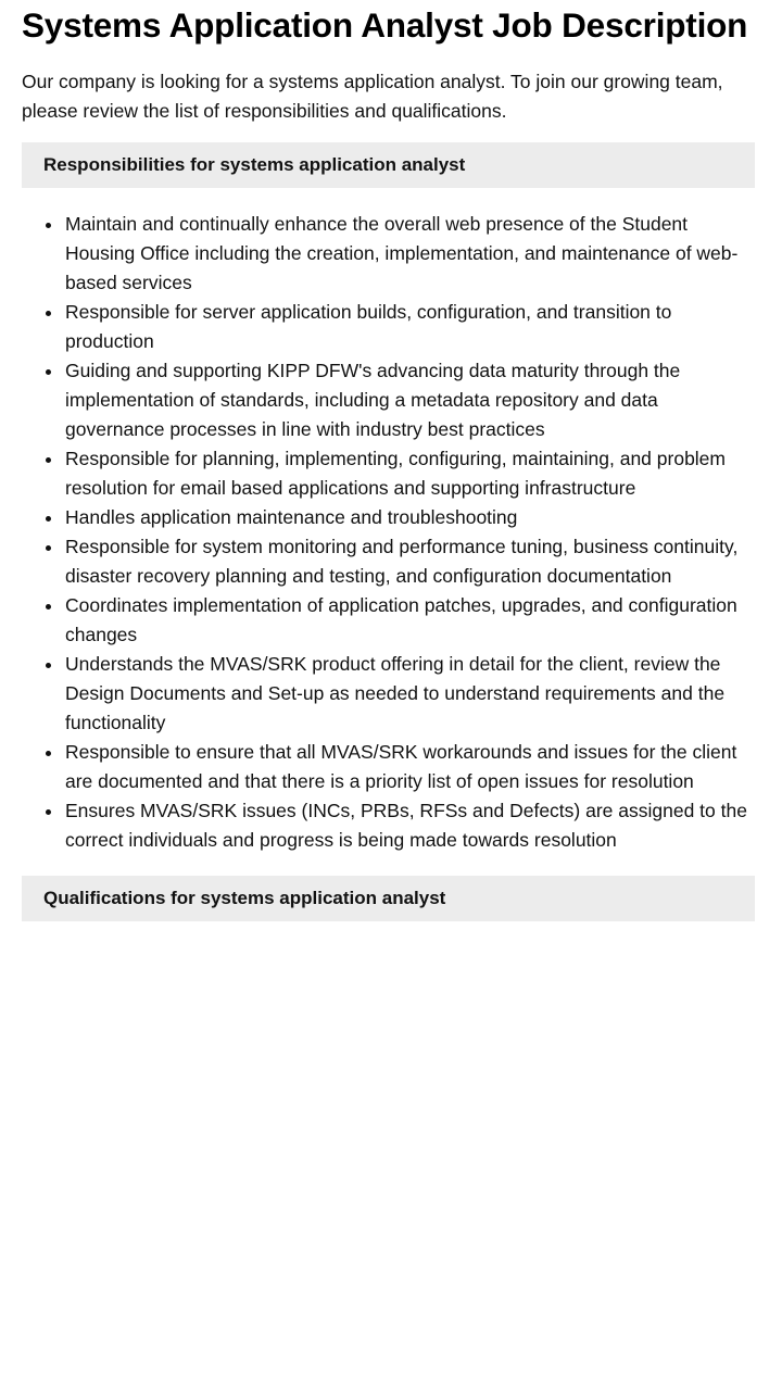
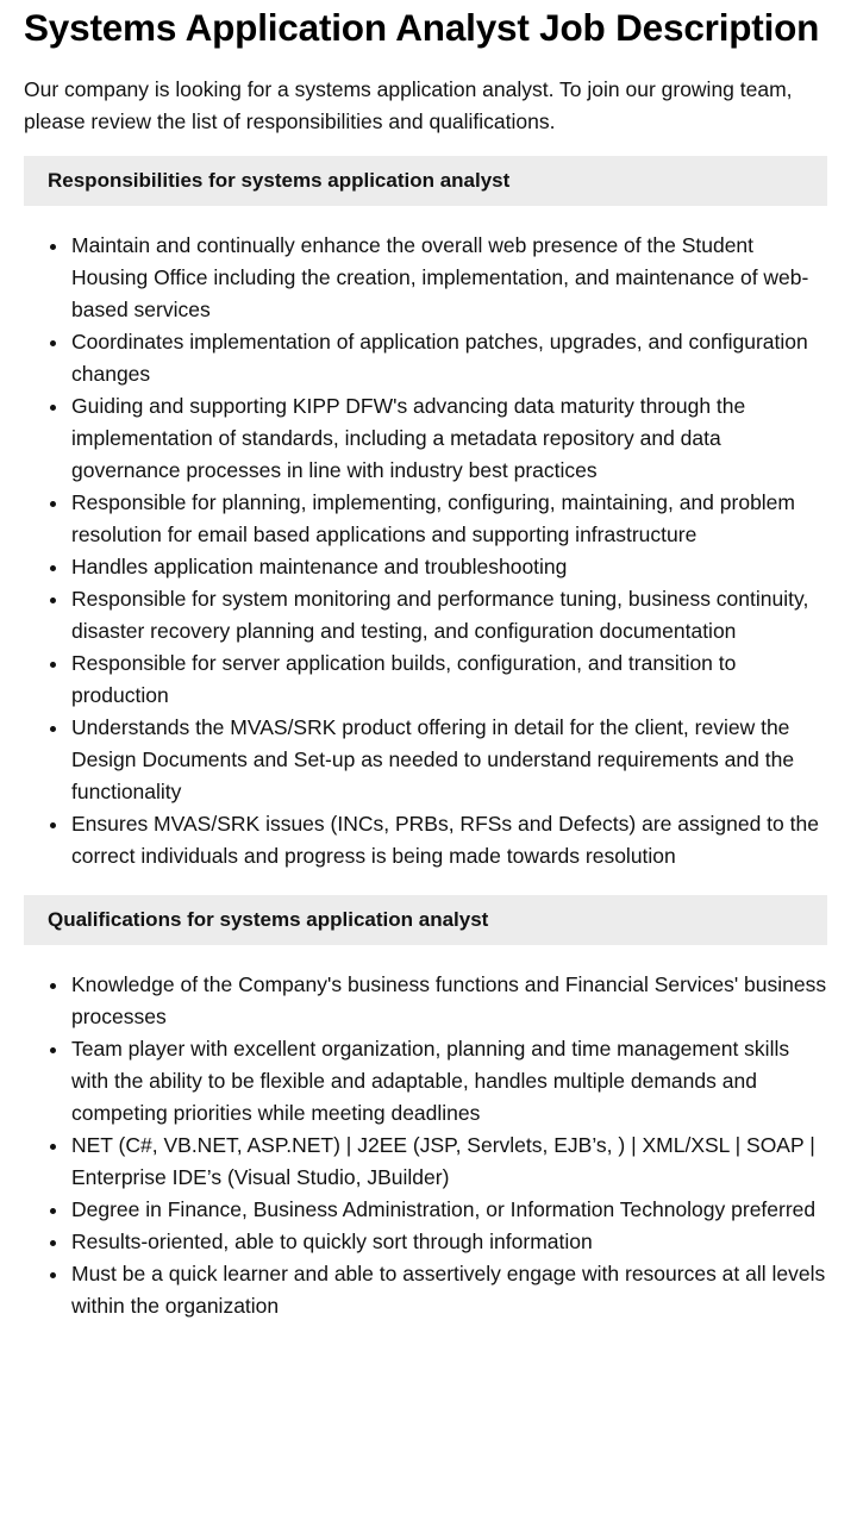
  Systems Application Analyst Job Description
  Our company is looking for a systems application analyst. To join our growing team, please review the list of responsibilities and qualifications.
  Responsibilities for systems application analyst
  Maintain and continually enhance the overall web presence of the Student Housing Office including the creation, implementation, and maintenance of web-based services
- Responsible for server application builds, configuration, and transition to production
+ Coordinates implementation of application patches, upgrades, and configuration changes
  Guiding and supporting KIPP DFW's advancing data maturity through the implementation of standards, including a metadata repository and data governance processes in line with industry best practices
  Responsible for planning, implementing, configuring, maintaining, and problem resolution for email based applications and supporting infrastructure
  Handles application maintenance and troubleshooting
  Responsible for system monitoring and performance tuning, business continuity, disaster recovery planning and testing, and configuration documentation
- Coordinates implementation of application patches, upgrades, and configuration changes
+ Responsible for server application builds, configuration, and transition to production
  Understands the MVAS/SRK product offering in detail for the client, review the Design Documents and Set-up as needed to understand requirements and the functionality
- Responsible to ensure that all MVAS/SRK workarounds and issues for the client are documented and that there is a priority list of open issues for resolution
  Ensures MVAS/SRK issues (INCs, PRBs, RFSs and Defects) are assigned to the correct individuals and progress is being made towards resolution
  Qualifications for systems application analyst
+ Knowledge of the Company's business functions and Financial Services' business processes
+ Team player with excellent organization, planning and time management skills with the ability to be flexible and adaptable, handles multiple demands and competing priorities while meeting deadlines
+ NET (C#, VB.NET, ASP.NET) | J2EE (JSP, Servlets, EJB’s, ) | XML/XSL | SOAP | Enterprise IDE’s (Visual Studio, JBuilder)
+ Degree in Finance, Business Administration, or Information Technology preferred
+ Results-oriented, able to quickly sort through information
+ Must be a quick learner and able to assertively engage with resources at all levels within the organization
